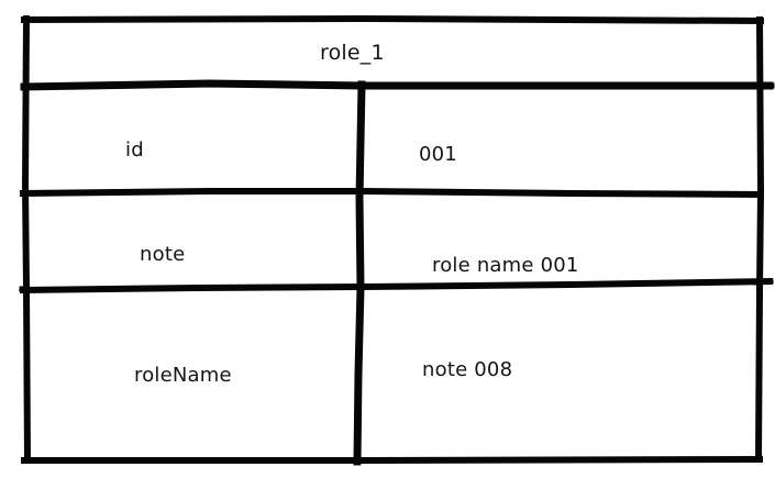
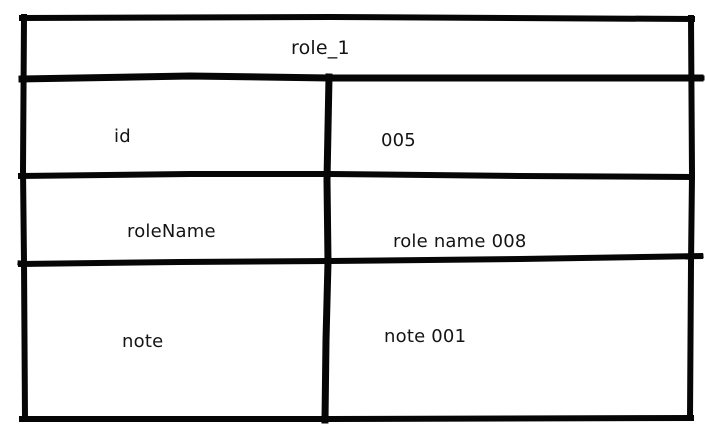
  role_1
  id
- 001
+ 005
- note
+ roleName
- role name 001
+ role name 008
- roleName
+ note
- note 008
+ note 001
